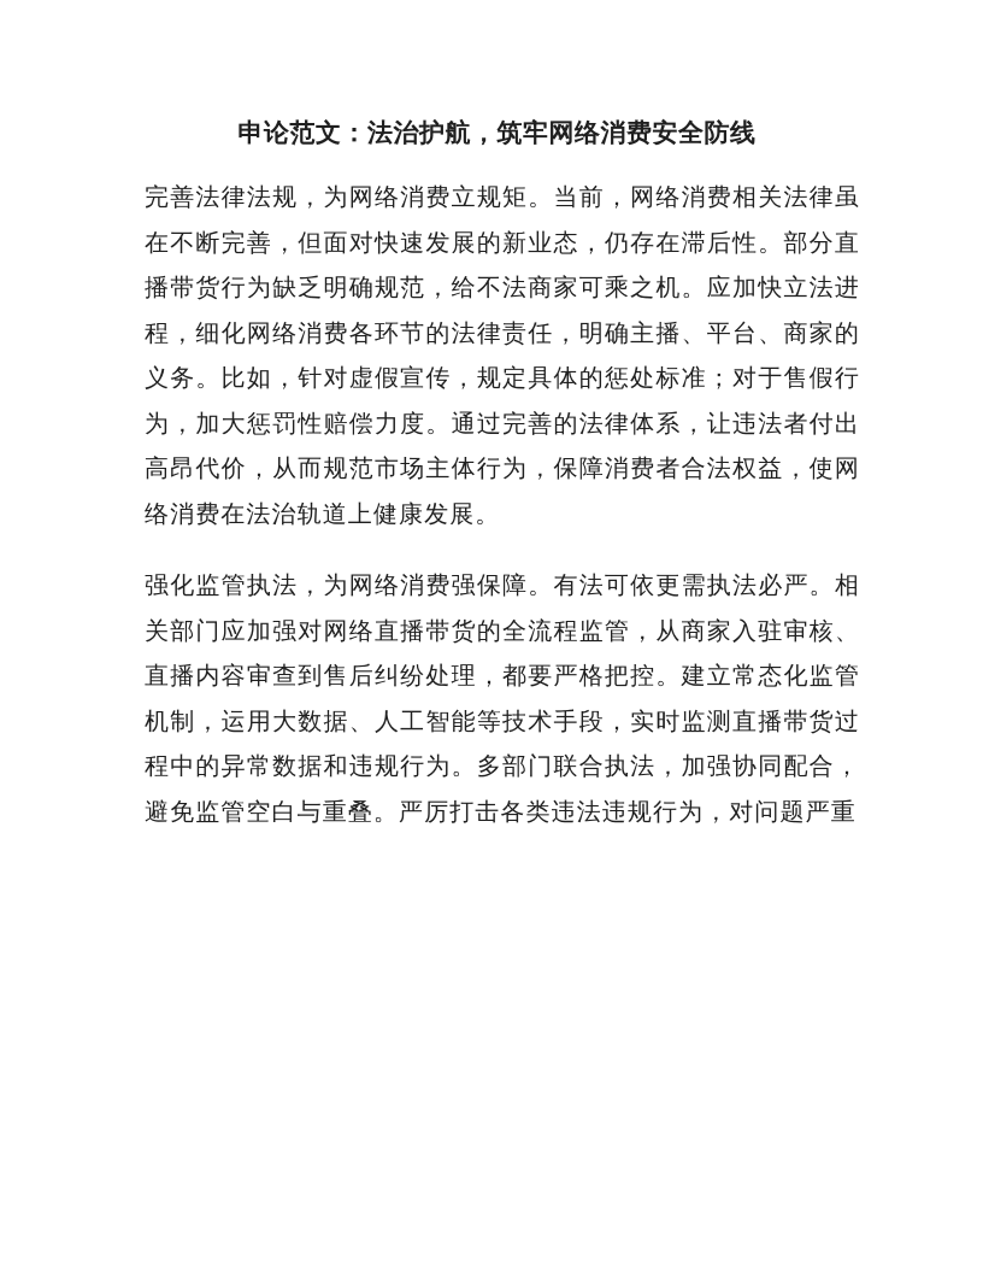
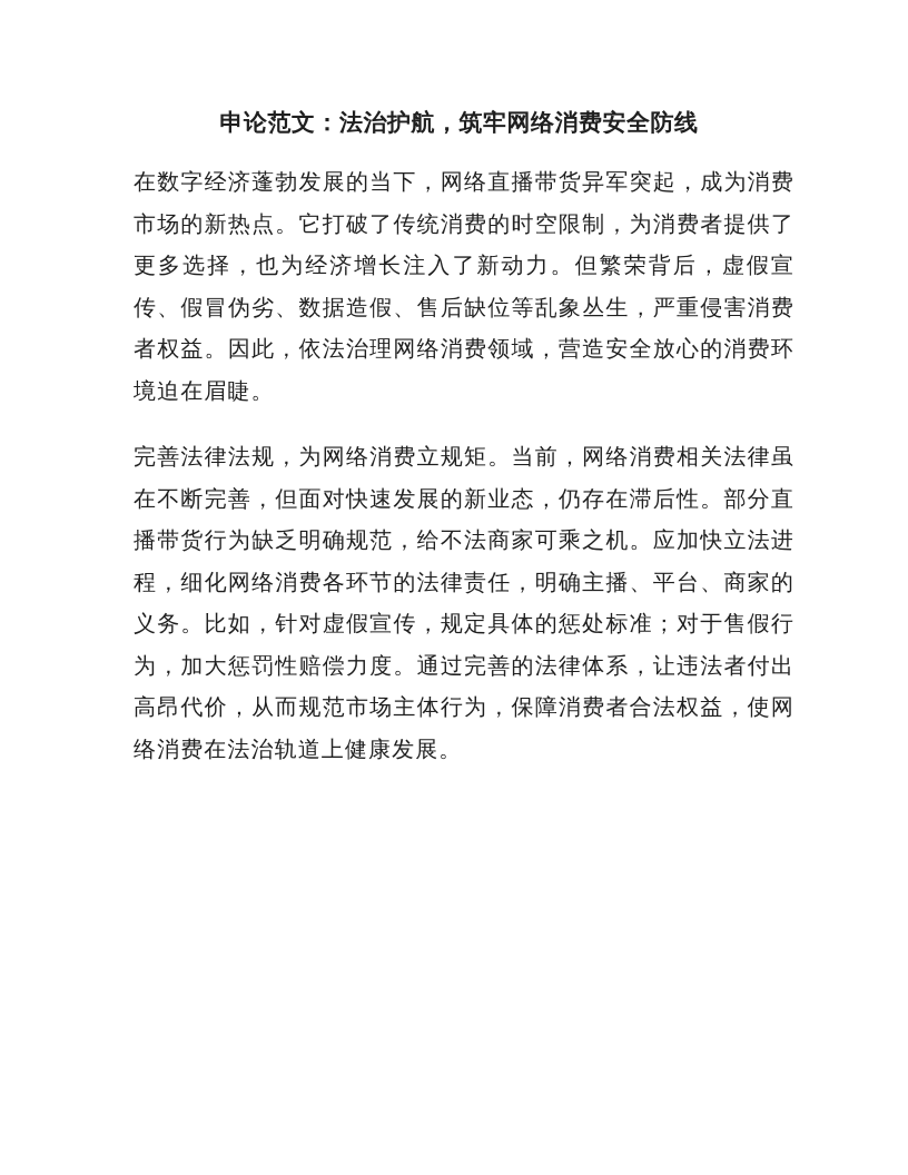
  申论范文：法治护航，筑牢网络消费安全防线
+ 在数字经济蓬勃发展的当下，网络直播带货异军突起，成为消费市场的新热点。它打破了传统消费的时空限制，为消费者提供了更多选择，也为经济增长注入了新动力。但繁荣背后，虚假宣传、假冒伪劣、数据造假、售后缺位等乱象丛生，严重侵害消费者权益。因此，依法治理网络消费领域，营造安全放心的消费环境迫在眉睫。
  完善法律法规，为网络消费立规矩。当前，网络消费相关法律虽在不断完善，但面对快速发展的新业态，仍存在滞后性。部分直播带货行为缺乏明确规范，给不法商家可乘之机。应加快立法进程，细化网络消费各环节的法律责任，明确主播、平台、商家的义务。比如，针对虚假宣传，规定具体的惩处标准；对于售假行为，加大惩罚性赔偿力度。通过完善的法律体系，让违法者付出高昂代价，从而规范市场主体行为，保障消费者合法权益，使网络消费在法治轨道上健康发展。
- 强化监管执法，为网络消费强保障。有法可依更需执法必严。相关部门应加强对网络直播带货的全流程监管，从商家入驻审核、直播内容审查到售后纠纷处理，都要严格把控。建立常态化监管机制，运用大数据、人工智能等技术手段，实时监测直播带货过程中的异常数据和违规行为。多部门联合执法，加强协同配合，避免监管空白与重叠。严厉打击各类违法违规行为，对问题严重
